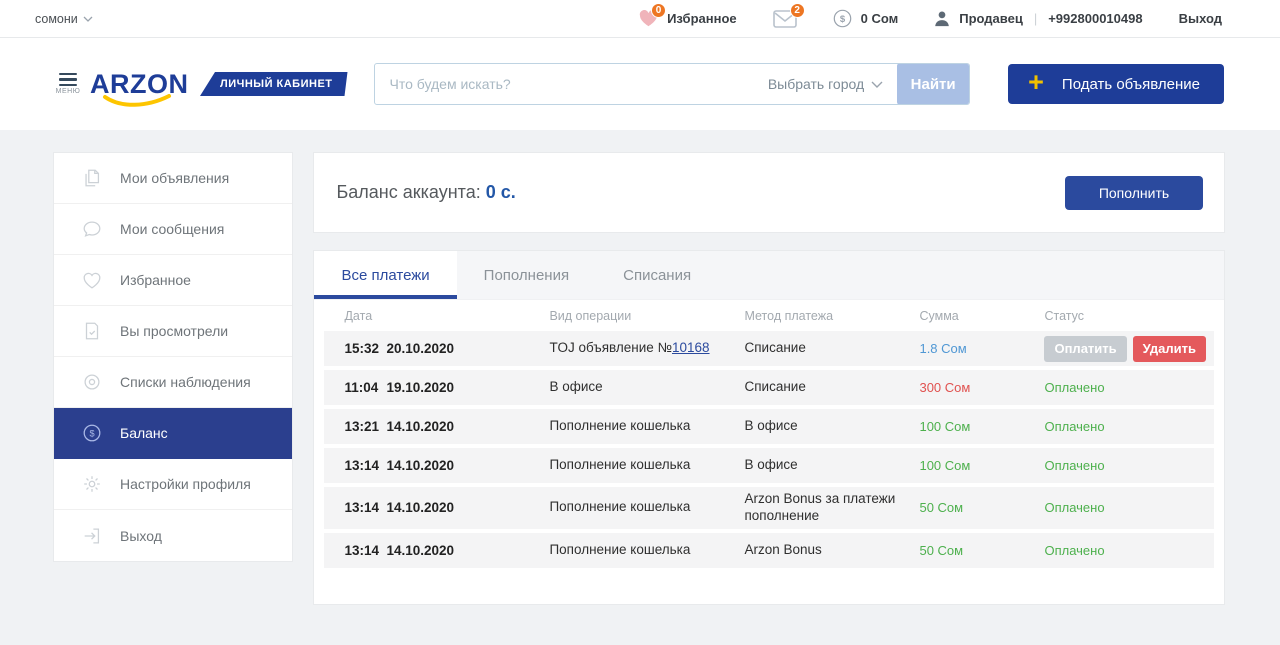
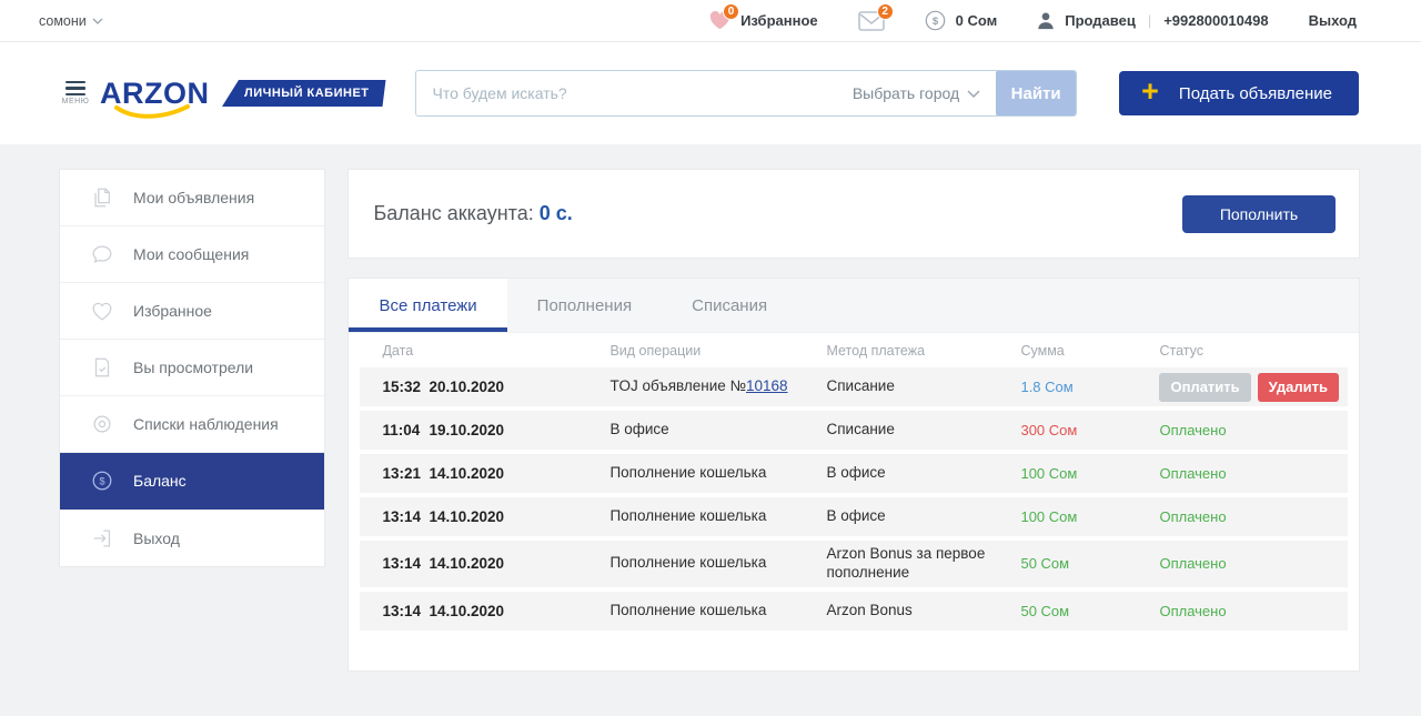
  сомони
  0
  Избранное
  2
  $
  0 Сом
  Продавец
  |
  +992800010498
  Выход
  ARZON
  ЛИЧНЫЙ КАБИНЕТ
  Что будем искать?
  Выбрать город
  Найти
  +
  Подать объявление
  Мои объявления
  Мои сообщения
  Избранное
  Вы просмотрели
  Списки наблюдения
  $
  Баланс
- Настройки профиля
  Выход
  Баланс аккаунта: 0 с.
  Пополнить
  Все платежи
  Пополнения
  Списания
  Дата
  Вид операции
  Метод платежа
  Сумма
  Статус
  15:32
  20.10.2020
  TOJ объявление №10168
  Списание
  1.8 Сом
  Оплатить
  Удалить
  11:04
  19.10.2020
  В офисе
  Списание
  300 Сом
  Оплачено
  13:21
  14.10.2020
  Пополнение кошелька
  В офисе
  100 Сом
  Оплачено
  13:14
  14.10.2020
  Пополнение кошелька
  В офисе
  100 Сом
  Оплачено
  13:14
  14.10.2020
  Пополнение кошелька
- Arzon Bonus за платежи пополнение
+ Arzon Bonus за первое пополнение
  50 Сом
  Оплачено
  13:14
  14.10.2020
  Пополнение кошелька
  Arzon Bonus
  50 Сом
  Оплачено
